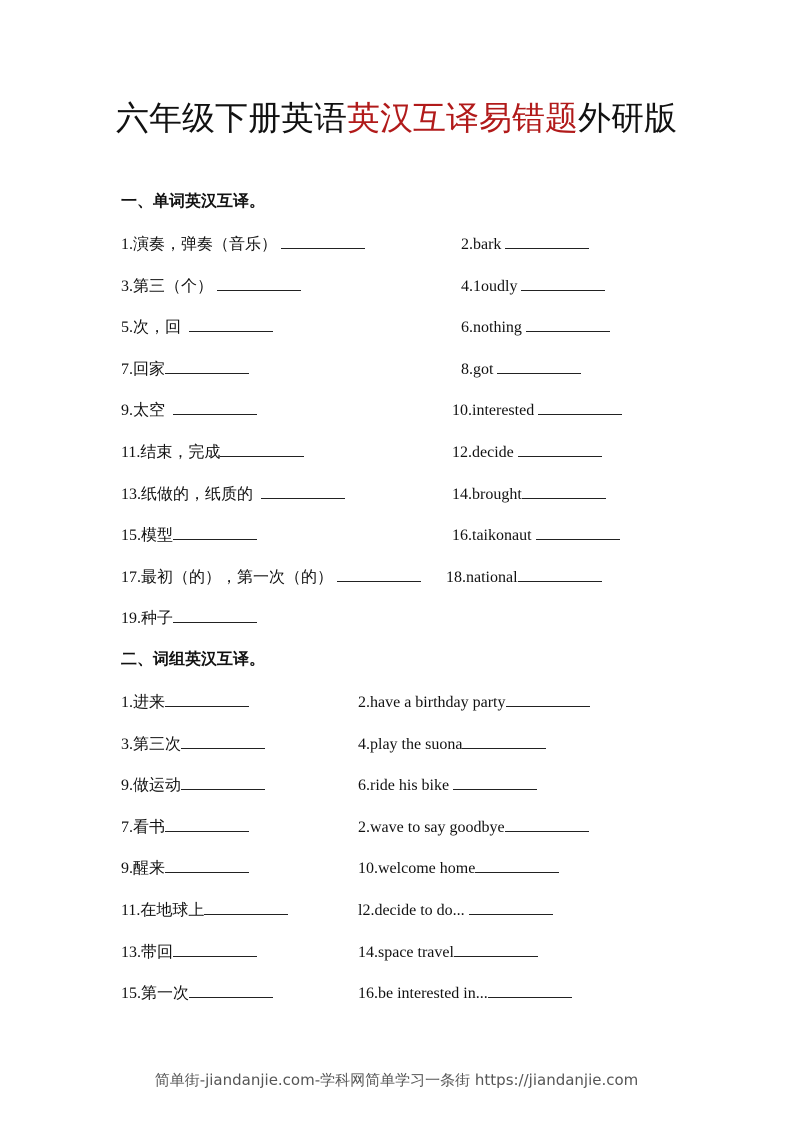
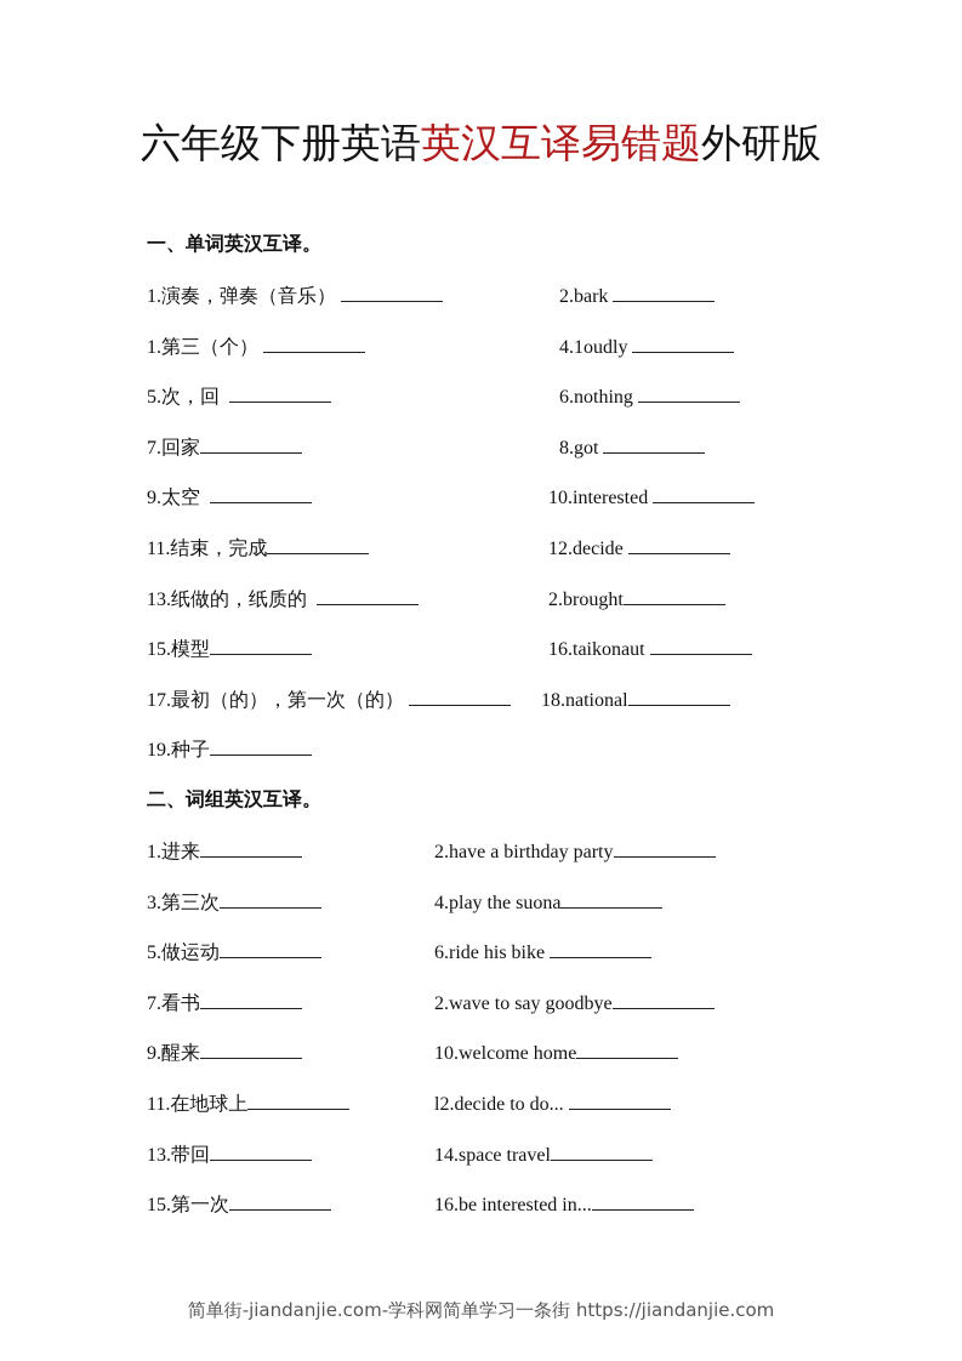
  六年级下册英语英汉互译易错题外研版
  一、单词英汉互译。
  1.演奏，弹奏（音乐）
  2.bark
- 3.第三（个）
+ 1.第三（个）
  4.1oudly
  5.次，回
  6.nothing
  7.回家
  8.got
  9.太空
  10.interested
  11.结束，完成
  12.decide
  13.纸做的，纸质的
- 14.brought
+ 2.brought
  15.模型
  16.taikonaut
  17.最初（的），第一次（的）
  18.national
  19.种子
  二、词组英汉互译。
  1.进来
  2.have a birthday party
  3.第三次
  4.play the suona
- 9.做运动
+ 5.做运动
  6.ride his bike
  7.看书
  2.wave to say goodbye
  9.醒来
  10.welcome home
  11.在地球上
  l2.decide to do...
  13.带回
  14.space travel
  15.第一次
  16.be interested in...
  简单街-jiandanjie.com-学科网简单学习一条街 https://jiandanjie.com
